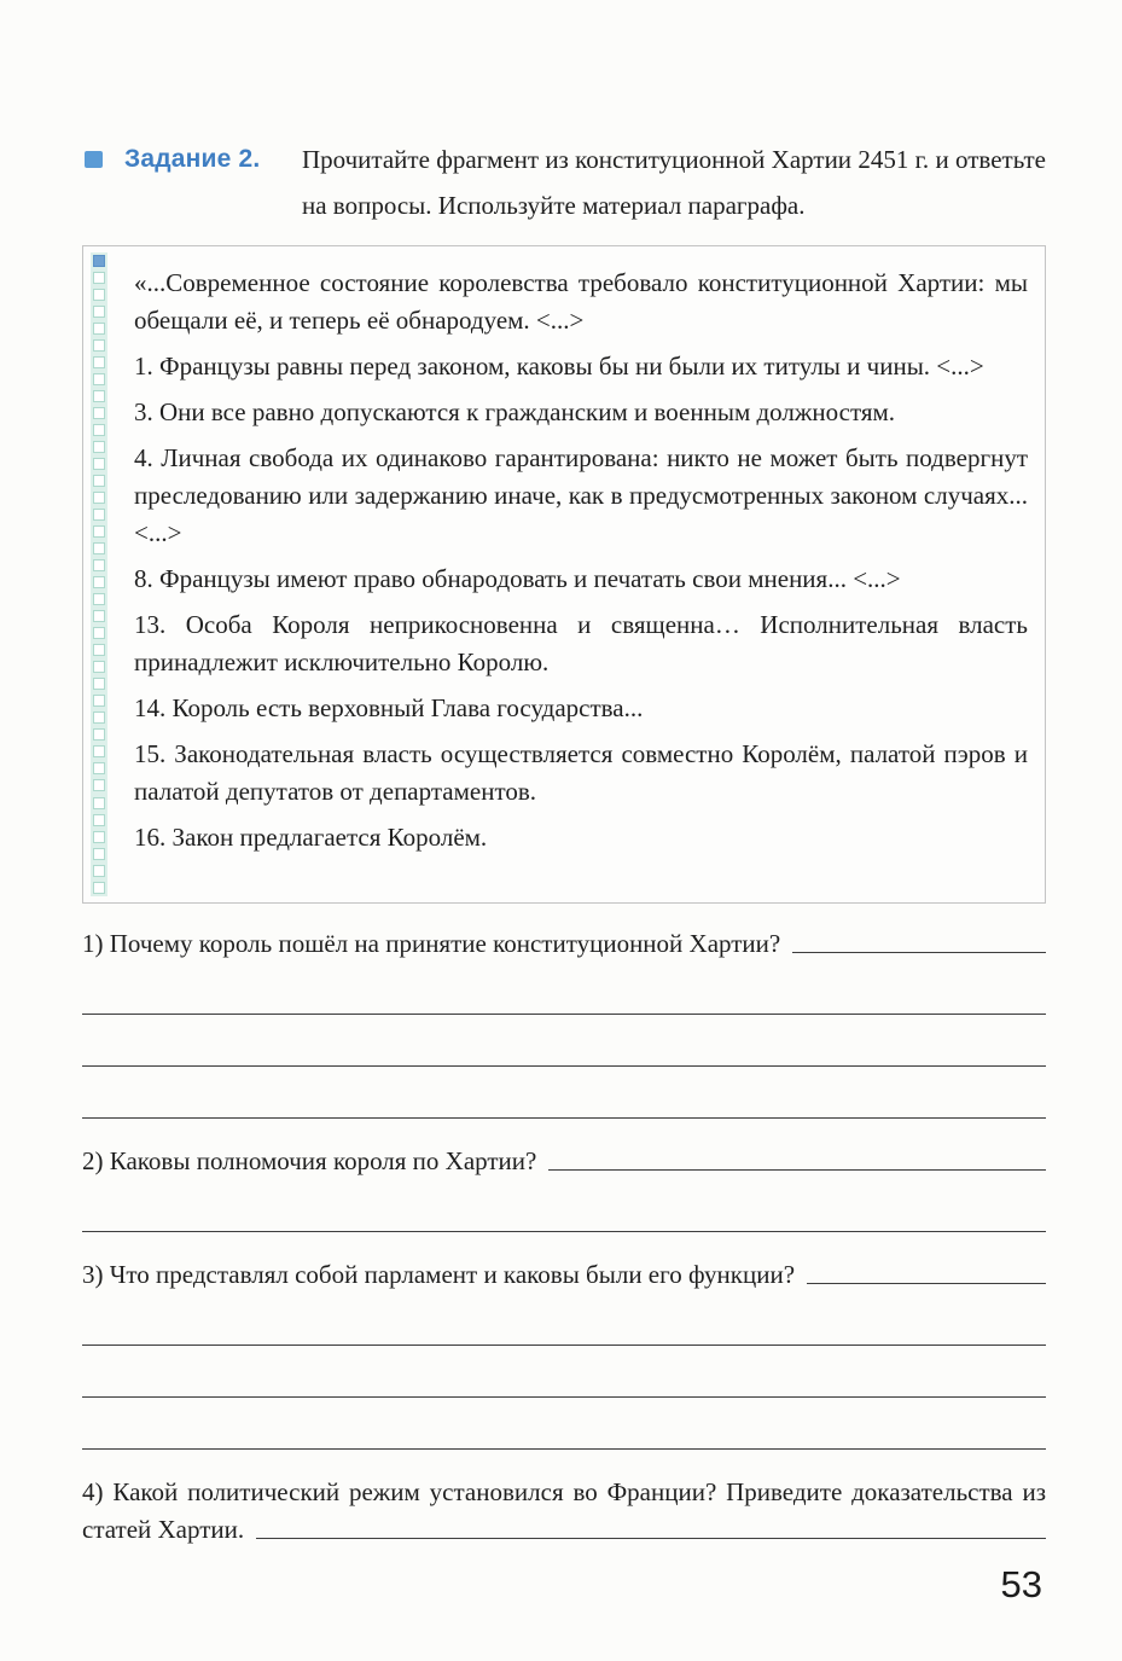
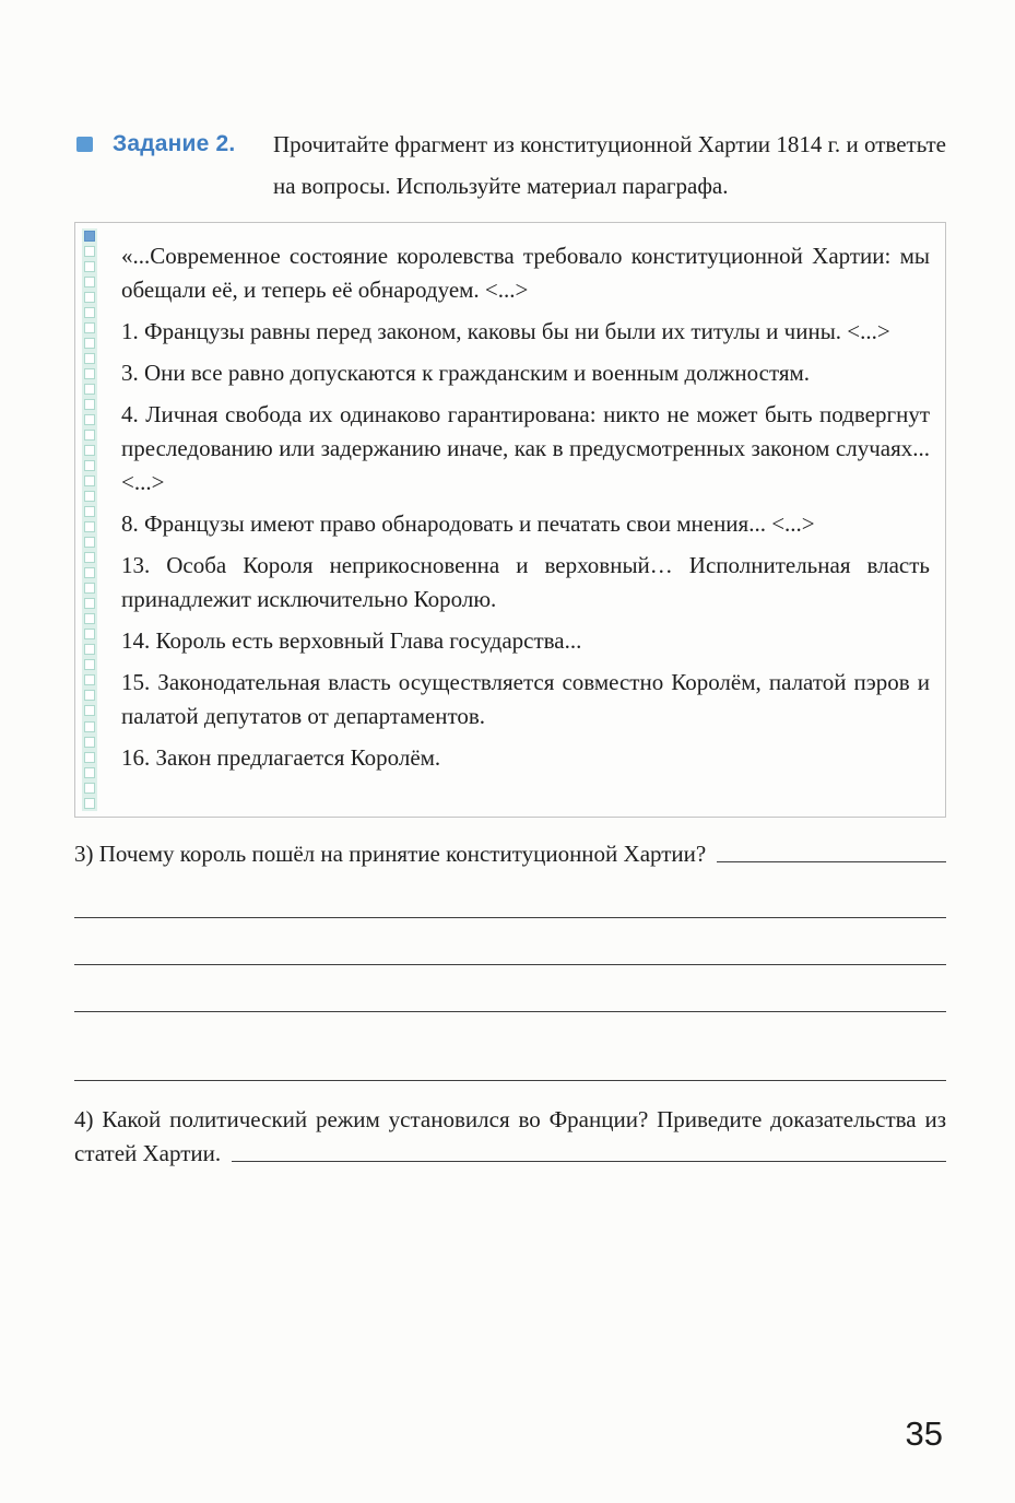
  Задание 2.
- Прочитайте фрагмент из конституционной Хартии 2451 г. и ответьте на вопросы. Используйте материал параграфа.
+ Прочитайте фрагмент из конституционной Хартии 1814 г. и ответьте на вопросы. Используйте материал параграфа.
  «...Современное состояние королевства требовало конституционной Хартии: мы обещали её, и теперь её обнародуем. <...>
  1. Французы равны перед законом, каковы бы ни были их титулы и чины. <...>
  3. Они все равно допускаются к гражданским и военным должностям.
  4. Личная свобода их одинаково гарантирована: никто не может быть подвергнут преследованию или задержанию иначе, как в предусмотренных законом случаях... <...>
  8. Французы имеют право обнародовать и печатать свои мнения... <...>
- 13. Особа Короля неприкосновенна и священна… Исполнительная власть принадлежит исключительно Королю.
+ 13. Особа Короля неприкосновенна и верховный… Исполнительная власть принадлежит исключительно Королю.
  14. Король есть верховный Глава государства...
  15. Законодательная власть осуществляется совместно Королём, палатой пэров и палатой депутатов от департаментов.
  16. Закон предлагается Королём.
- 1) Почему король пошёл на принятие конституционной Хартии?
+ 3) Почему король пошёл на принятие конституционной Хартии?
- 2) Каковы полномочия короля по Хартии?
- 3) Что представлял собой парламент и каковы были его функции?
  4) Какой политический режим установился во Франции? Приведите доказательства из статей Хартии.
- 53
+ 35
